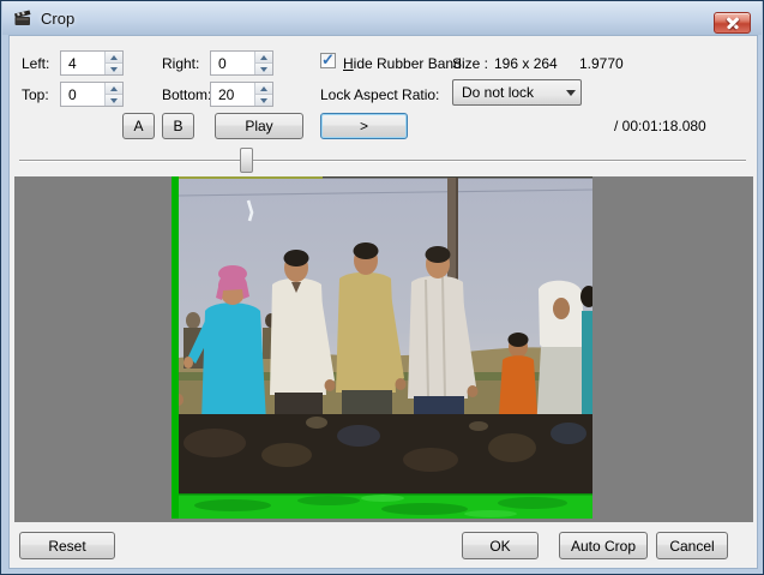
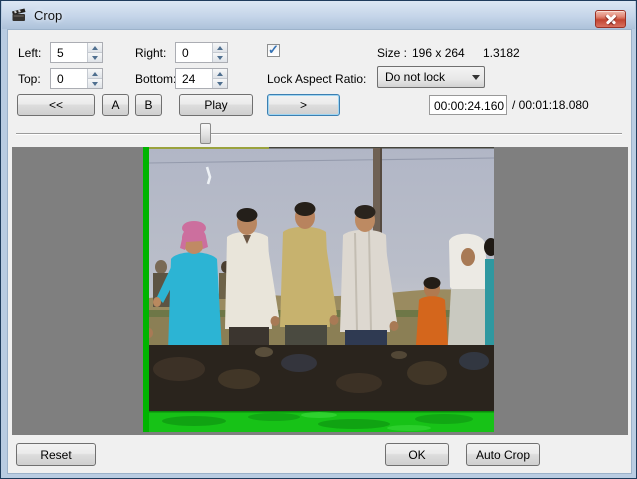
  Crop
  Left:
- 4
+ 5
  Right:
  0
  ✓
- Hide Rubber Band
  Size :
  196 x 264
- 1.9770
+ 1.3182
  Top:
  0
  Bottom
- 20
+ 24
  Lock Aspect Ratio:
  Do not lock
+ <<
  A
  B
  Play
  >
+ 00:00:24.160
  / 00:01:18.080
  Reset
  OK
  Auto Crop
- Cancel
